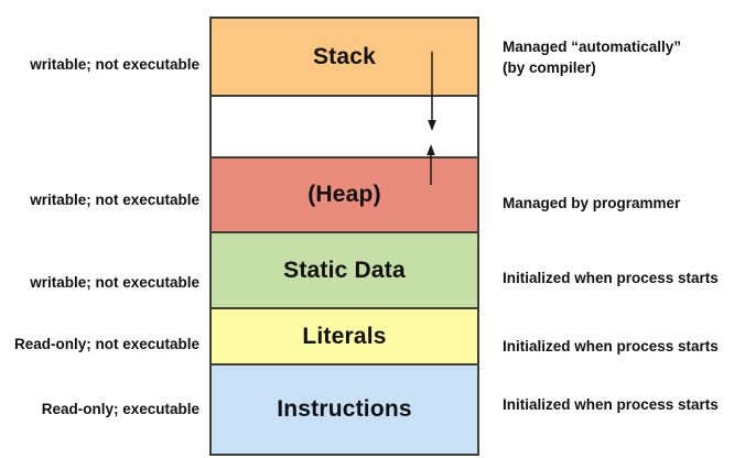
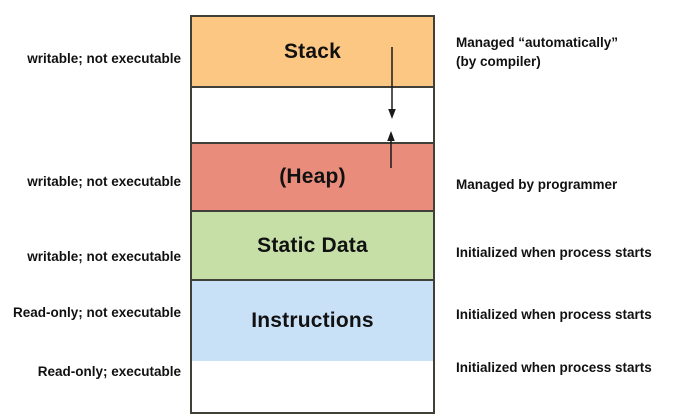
  writable; not executable
  writable; not executable
  writable; not executable
  Read-only; not executable
  Read-only; executable
  Stack
  (Heap)
  Static Data
- Literals
  Instructions
  Managed “automatically”
  (by compiler)
  Managed by programmer
  Initialized when process starts
  Initialized when process starts
  Initialized when process starts
